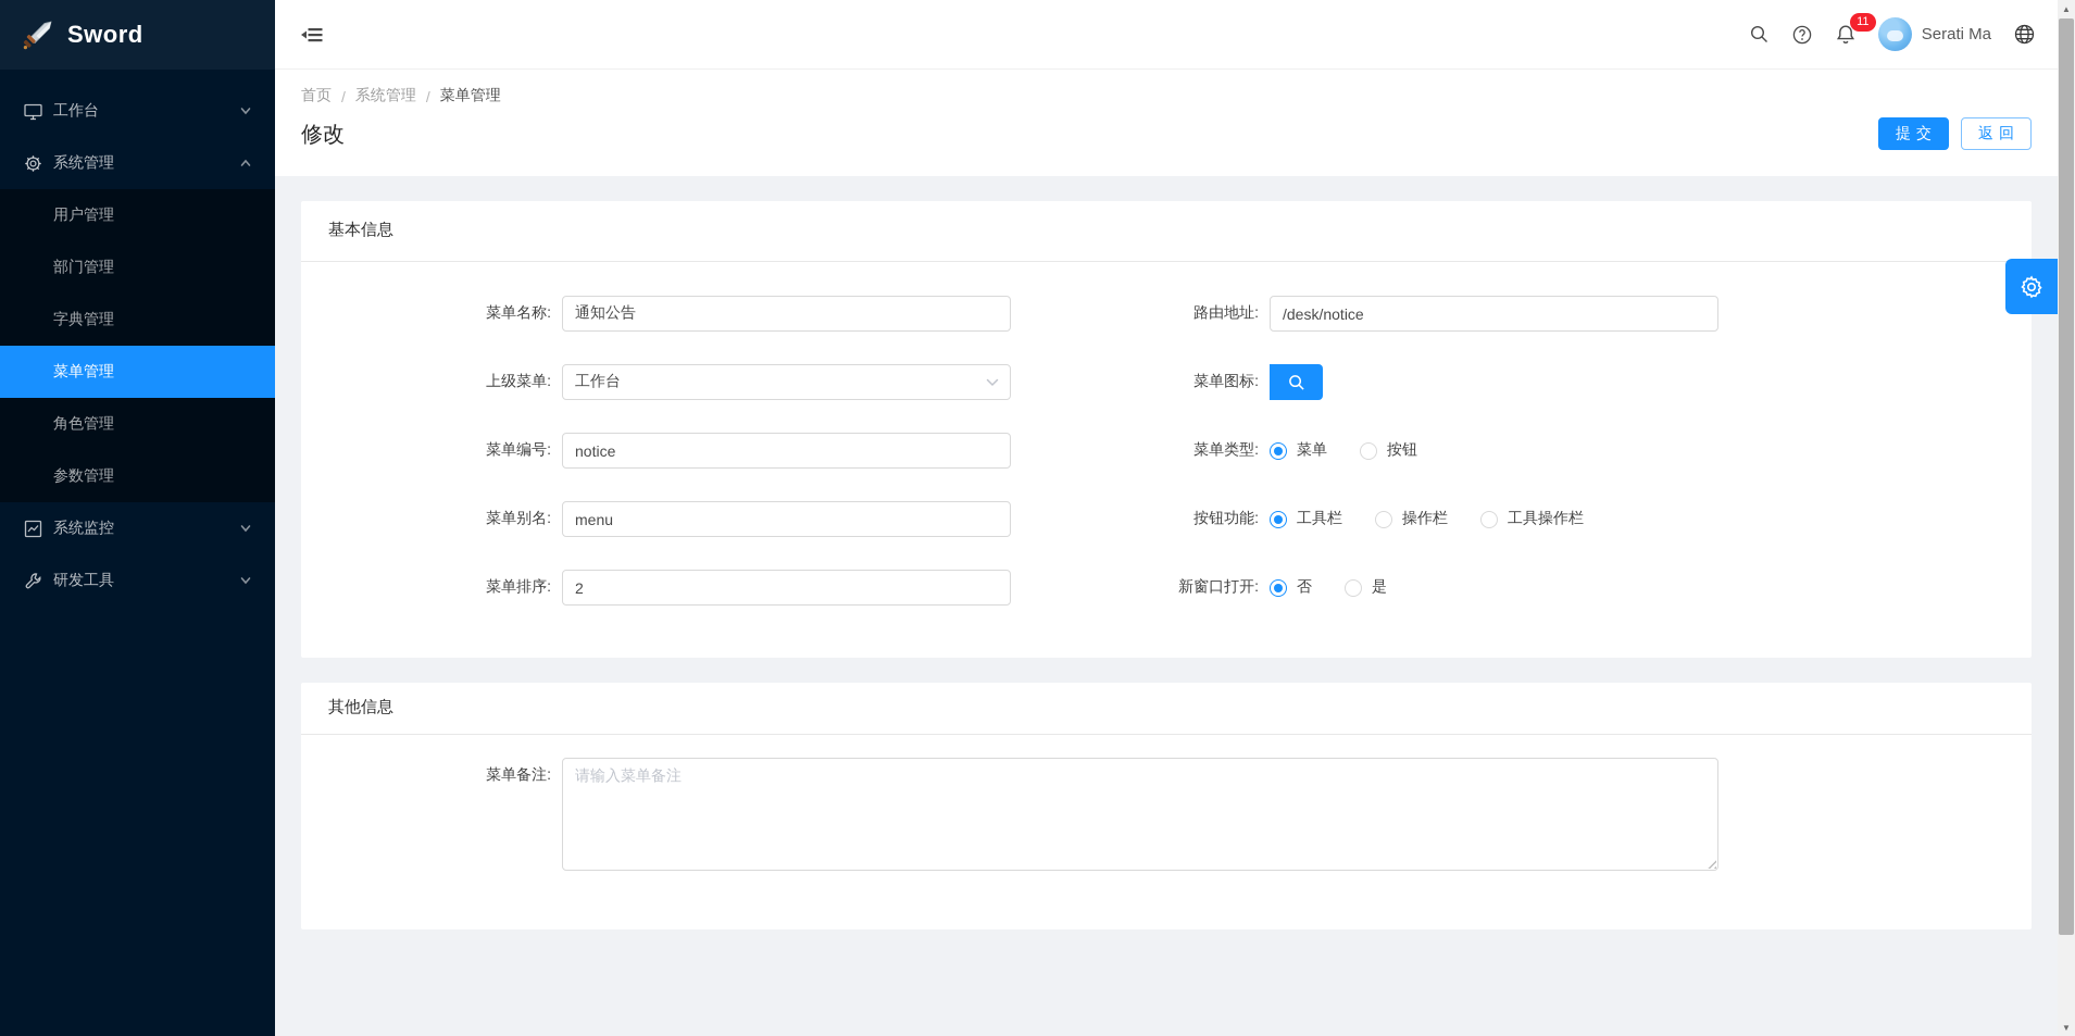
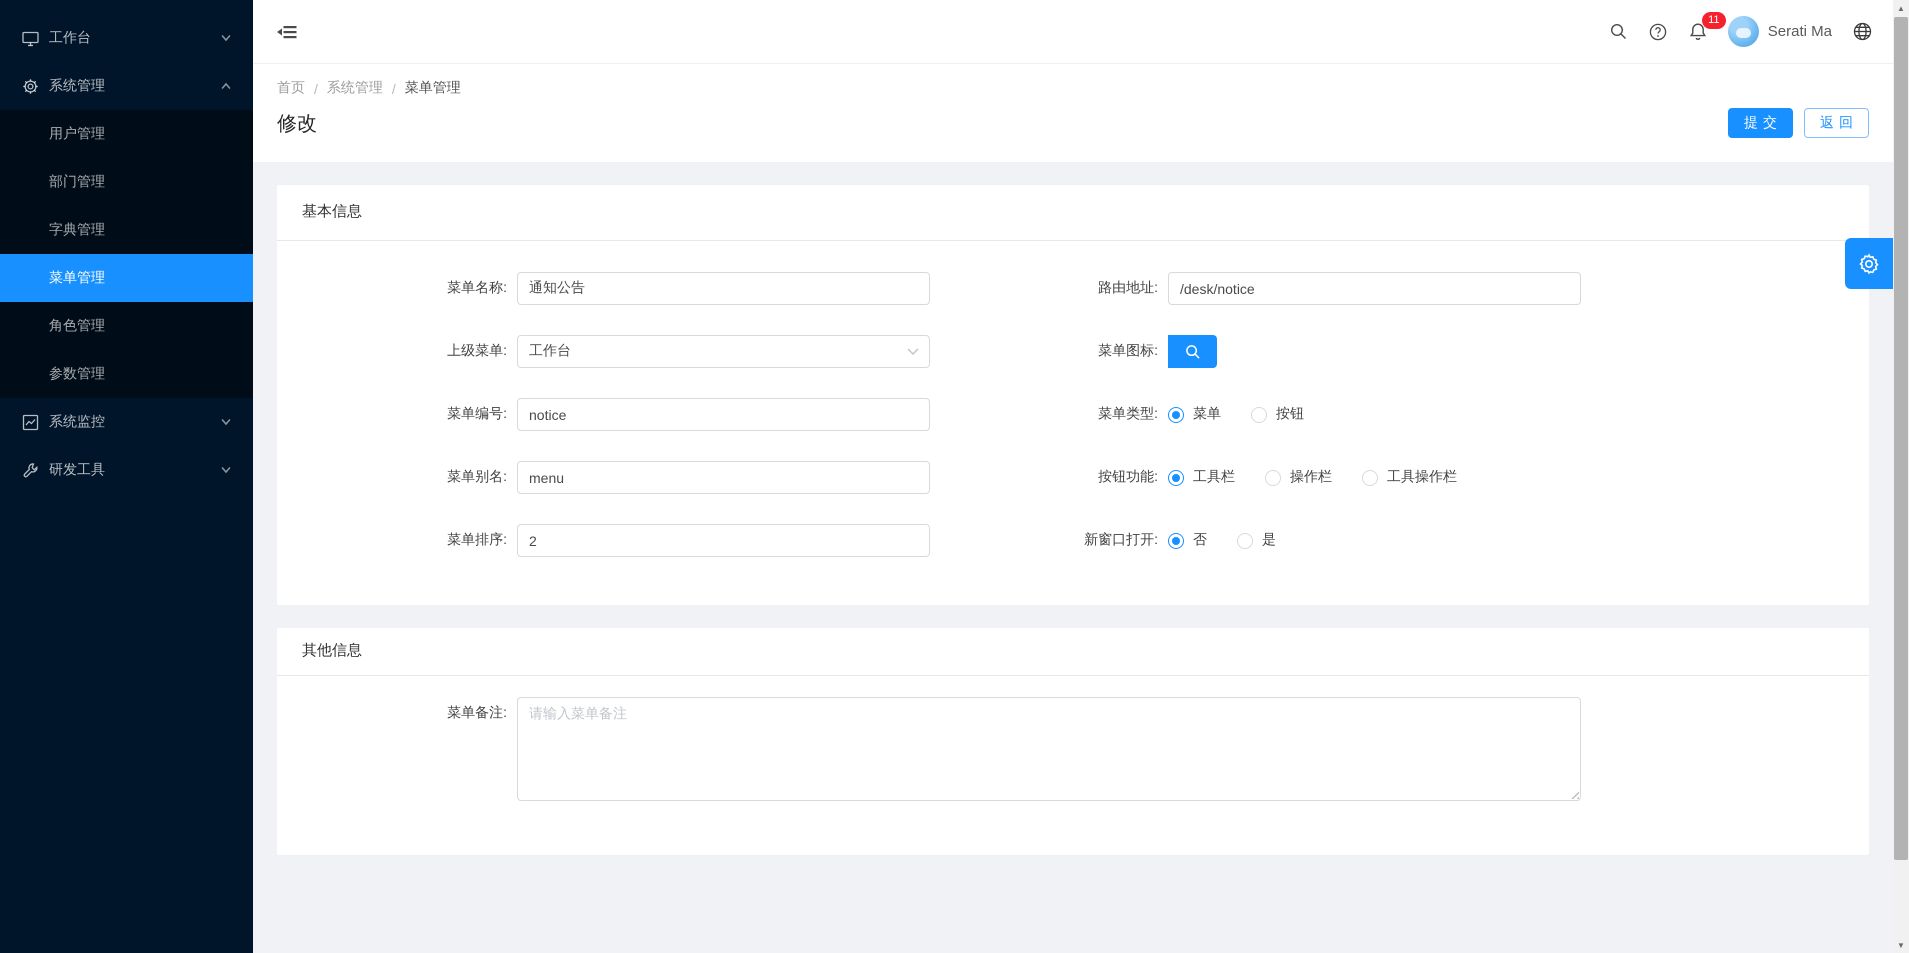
- Sword
  工作台
  系统管理
  用户管理
  部门管理
  字典管理
  菜单管理
  角色管理
  参数管理
  系统监控
  研发工具
  11
  Serati Ma
  首页
  /
  系统管理
  /
  菜单管理
  修改
  提交
  返回
  基本信息
  菜单名称:
  通知公告
  路由地址:
  /desk/notice
  上级菜单:
  工作台
  菜单图标:
  菜单编号:
  notice
  菜单类型:
  菜单
  按钮
  菜单别名:
  menu
  按钮功能:
  工具栏
  操作栏
  工具操作栏
  菜单排序:
  2
  新窗口打开:
  否
  是
  其他信息
  菜单备注:
  请输入菜单备注
  ▲
  ▼
